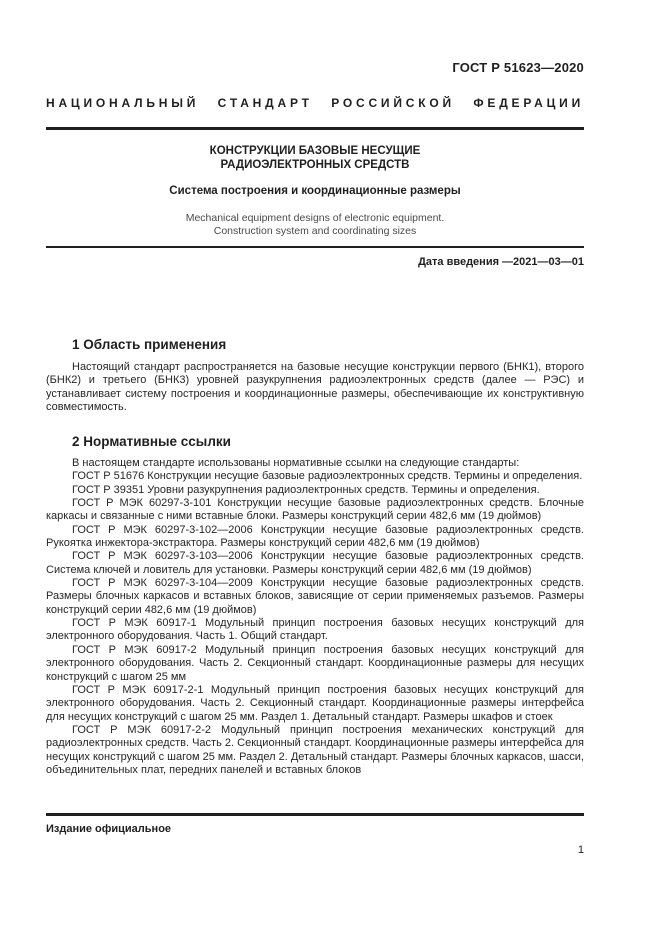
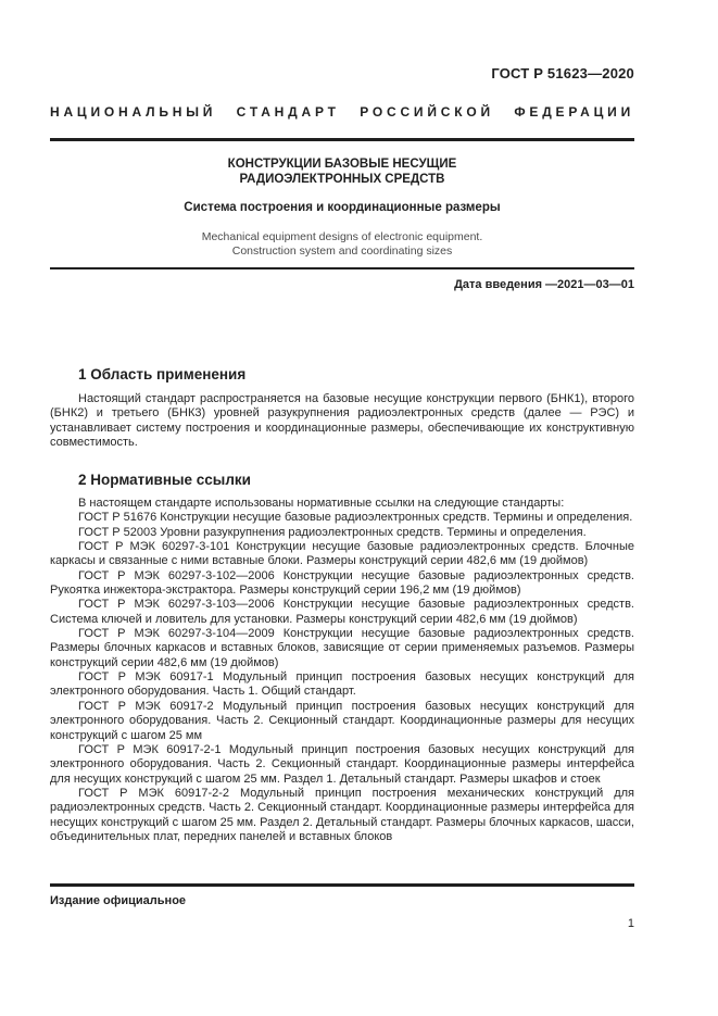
  ГОСТ Р 51623—2020
  НАЦИОНАЛЬНЫЙ СТАНДАРТ РОССИЙСКОЙ ФЕДЕРАЦИИ
  КОНСТРУКЦИИ БАЗОВЫЕ НЕСУЩИЕ
  РАДИОЭЛЕКТРОННЫХ СРЕДСТВ
  Система построения и координационные размеры
  Mechanical equipment designs of electronic equipment.
  Construction system and coordinating sizes
  Дата введения —2021—03—01
  1 Область применения
  Настоящий стандарт распространяется на базовые несущие конструкции первого (БНК1), второго (БНК2) и третьего (БНК3) уровней разукрупнения радиоэлектронных средств (далее — РЭС) и устанавливает систему построения и координационные размеры, обеспечивающие их конструктивную совместимость.
  2 Нормативные ссылки
  В настоящем стандарте использованы нормативные ссылки на следующие стандарты:
  ГОСТ Р 51676 Конструкции несущие базовые радиоэлектронных средств. Термины и определения.
- ГОСТ Р 39351 Уровни разукрупнения радиоэлектронных средств. Термины и определения.
+ ГОСТ Р 52003 Уровни разукрупнения радиоэлектронных средств. Термины и определения.
  ГОСТ Р МЭК 60297-3-101 Конструкции несущие базовые радиоэлектронных средств. Блочные каркасы и связанные с ними вставные блоки. Размеры конструкций серии 482,6 мм (19 дюймов)
- ГОСТ Р МЭК 60297-3-102—2006 Конструкции несущие базовые радиоэлектронных средств. Рукоятка инжектора-экстрактора. Размеры конструкций серии 482,6 мм (19 дюймов)
+ ГОСТ Р МЭК 60297-3-102—2006 Конструкции несущие базовые радиоэлектронных средств. Рукоятка инжектора-экстрактора. Размеры конструкций серии 196,2 мм (19 дюймов)
  ГОСТ Р МЭК 60297-3-103—2006 Конструкции несущие базовые радиоэлектронных средств. Система ключей и ловитель для установки. Размеры конструкций серии 482,6 мм (19 дюймов)
  ГОСТ Р МЭК 60297-3-104—2009 Конструкции несущие базовые радиоэлектронных средств. Размеры блочных каркасов и вставных блоков, зависящие от серии применяемых разъемов. Размеры конструкций серии 482,6 мм (19 дюймов)
  ГОСТ Р МЭК 60917-1 Модульный принцип построения базовых несущих конструкций для электронного оборудования. Часть 1. Общий стандарт.
  ГОСТ Р МЭК 60917-2 Модульный принцип построения базовых несущих конструкций для электронного оборудования. Часть 2. Секционный стандарт. Координационные размеры для несущих конструкций с шагом 25 мм
  ГОСТ Р МЭК 60917-2-1 Модульный принцип построения базовых несущих конструкций для электронного оборудования. Часть 2. Секционный стандарт. Координационные размеры интерфейса для несущих конструкций с шагом 25 мм. Раздел 1. Детальный стандарт. Размеры шкафов и стоек
  ГОСТ Р МЭК 60917-2-2 Модульный принцип построения механических конструкций для радиоэлектронных средств. Часть 2. Секционный стандарт. Координационные размеры интерфейса для несущих конструкций с шагом 25 мм. Раздел 2. Детальный стандарт. Размеры блочных каркасов, шасси, объединительных плат, передних панелей и вставных блоков
  Издание официальное
  1
